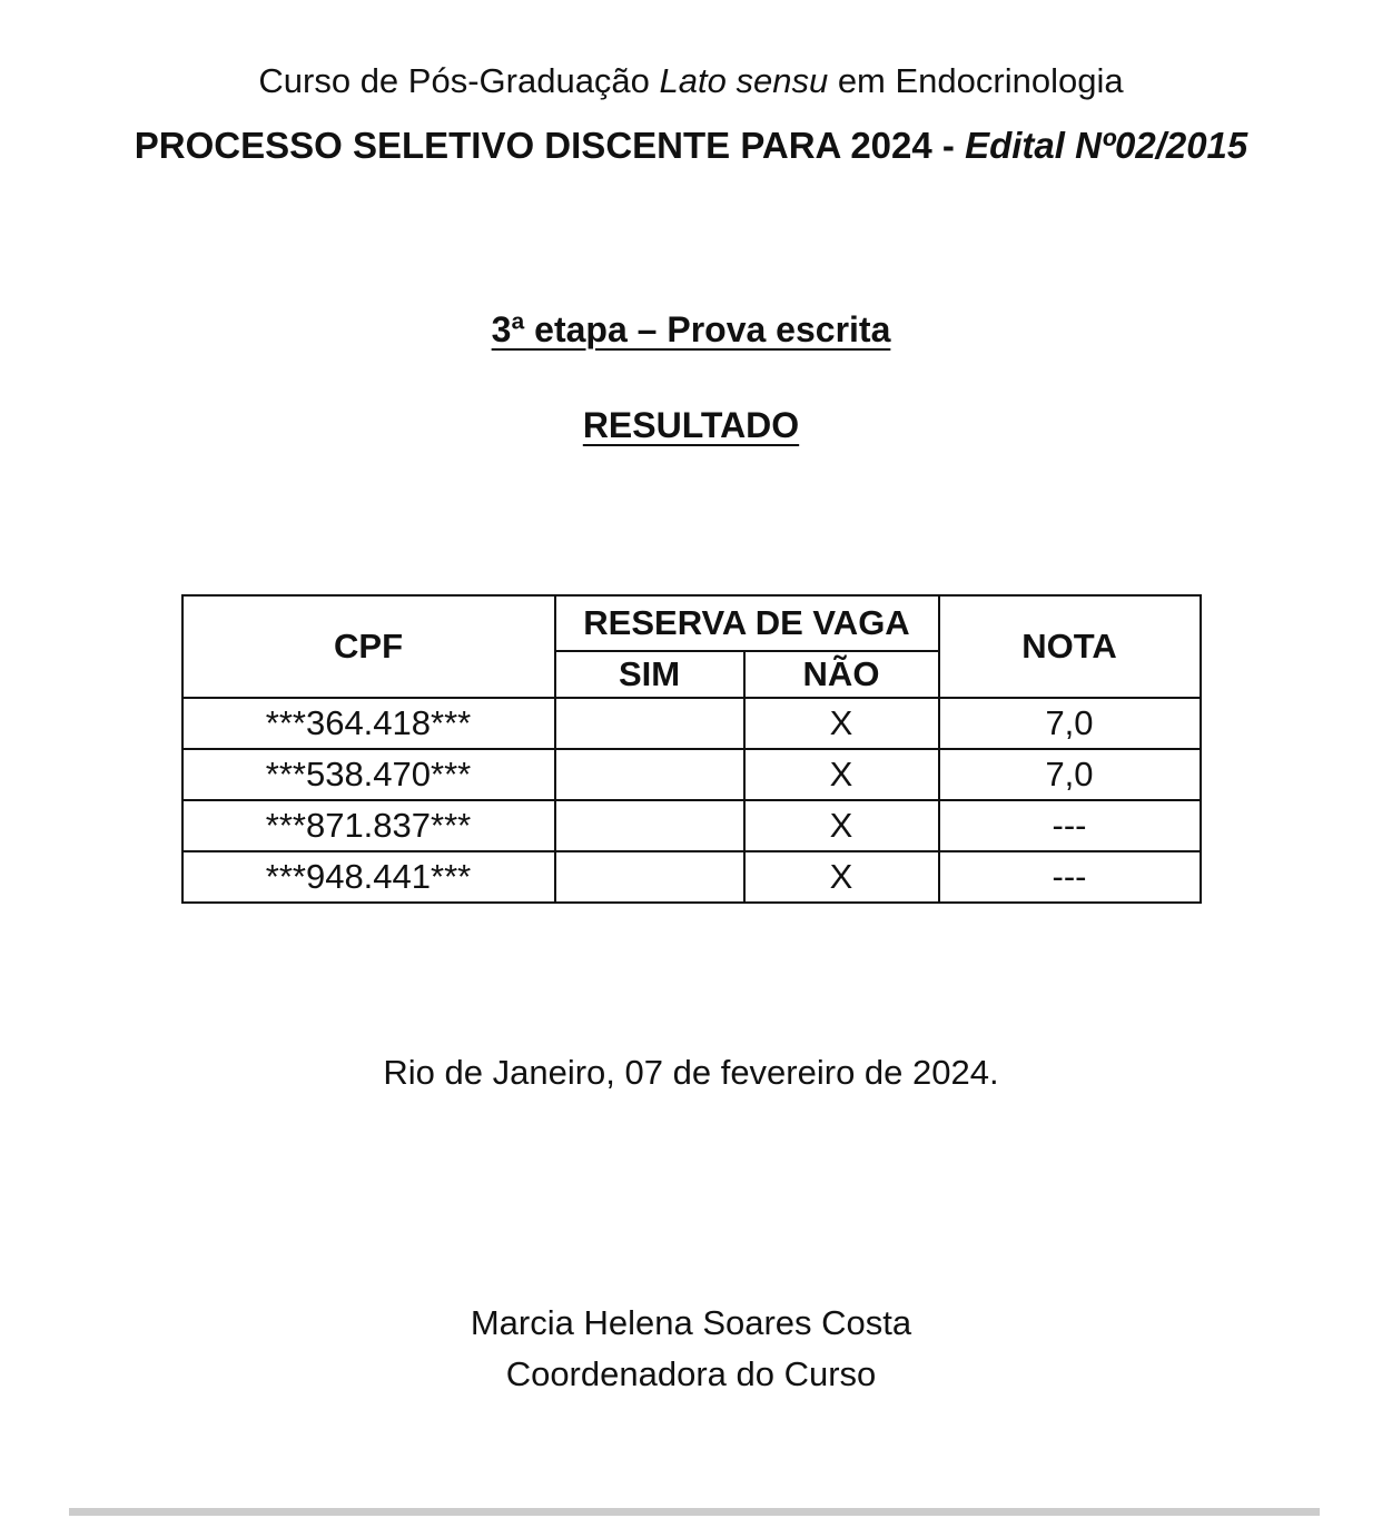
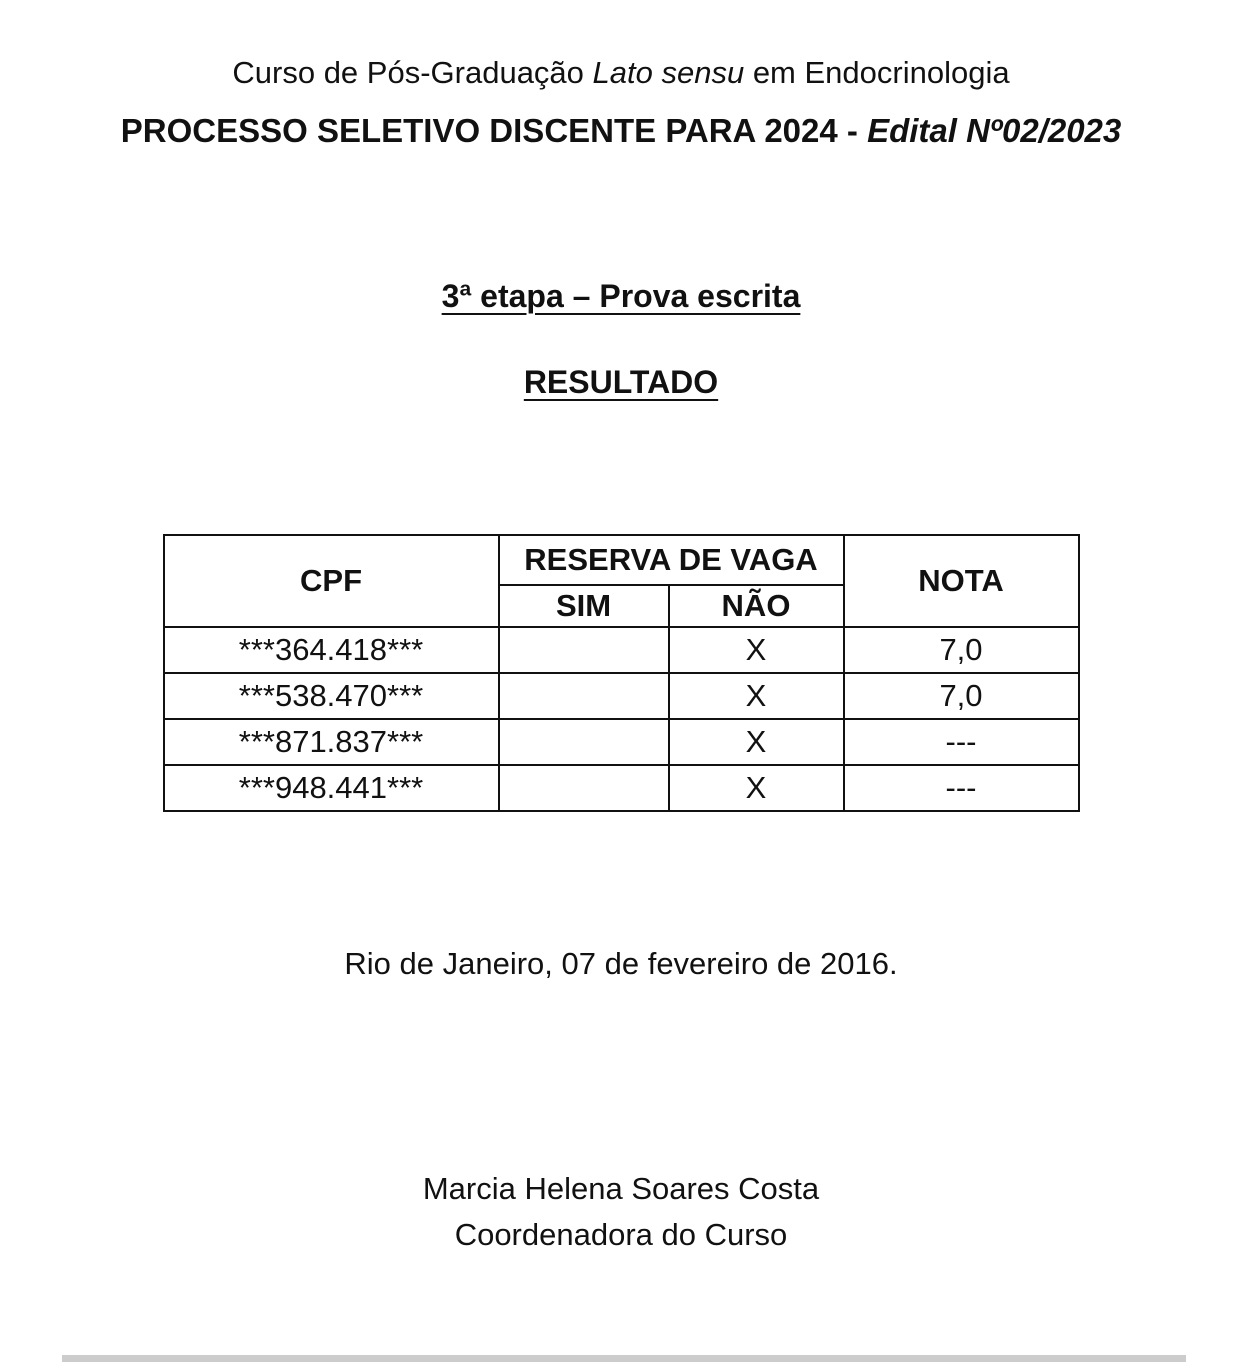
  Curso de Pós-Graduação Lato sensu em Endocrinologia
- PROCESSO SELETIVO DISCENTE PARA 2024 - Edital Nº02/2015
+ PROCESSO SELETIVO DISCENTE PARA 2024 - Edital Nº02/2023
  3ª etapa – Prova escrita
  RESULTADO
  CPF	RESERVA DE VAGA	NOTA
  SIM	NÃO
  ***364.418***		X	7,0
  ***538.470***		X	7,0
  ***871.837***		X	---
  ***948.441***		X	---
- Rio de Janeiro, 07 de fevereiro de 2024.
+ Rio de Janeiro, 07 de fevereiro de 2016.
  Marcia Helena Soares Costa
  Coordenadora do Curso
